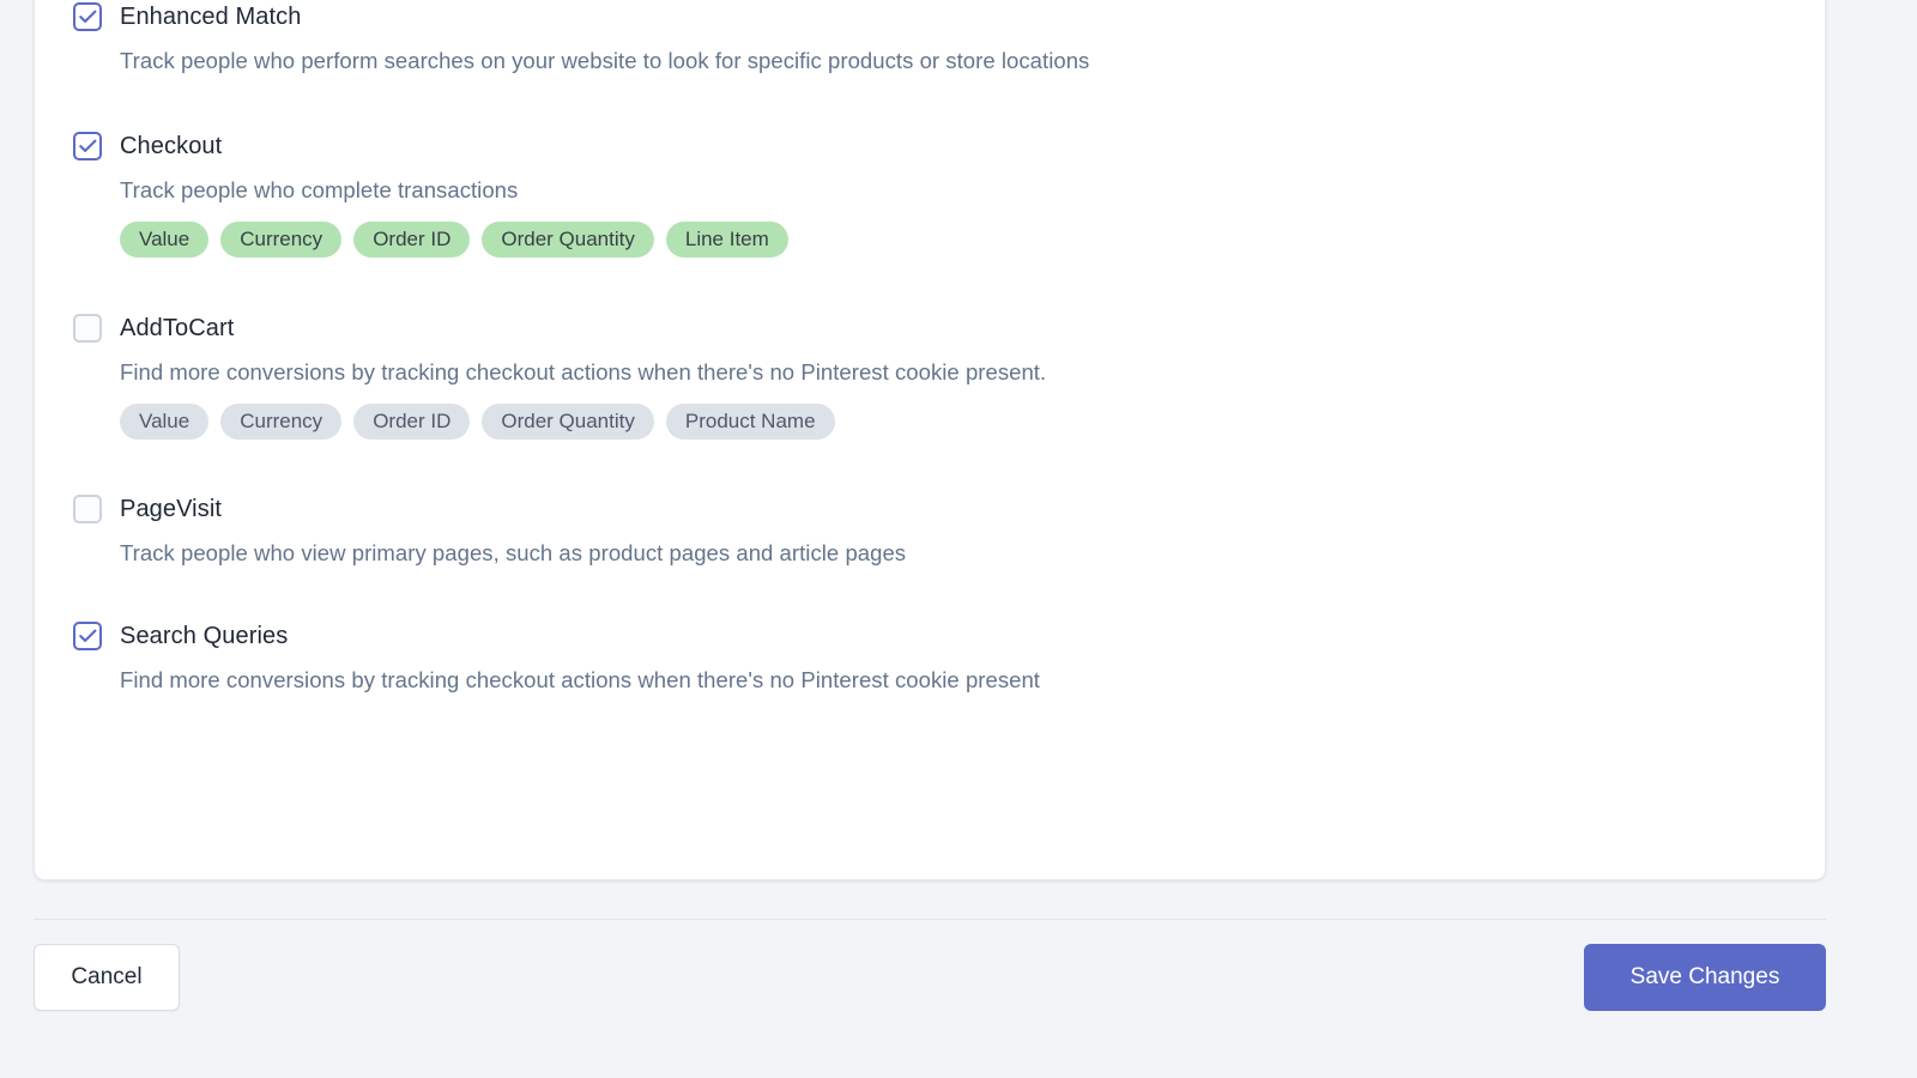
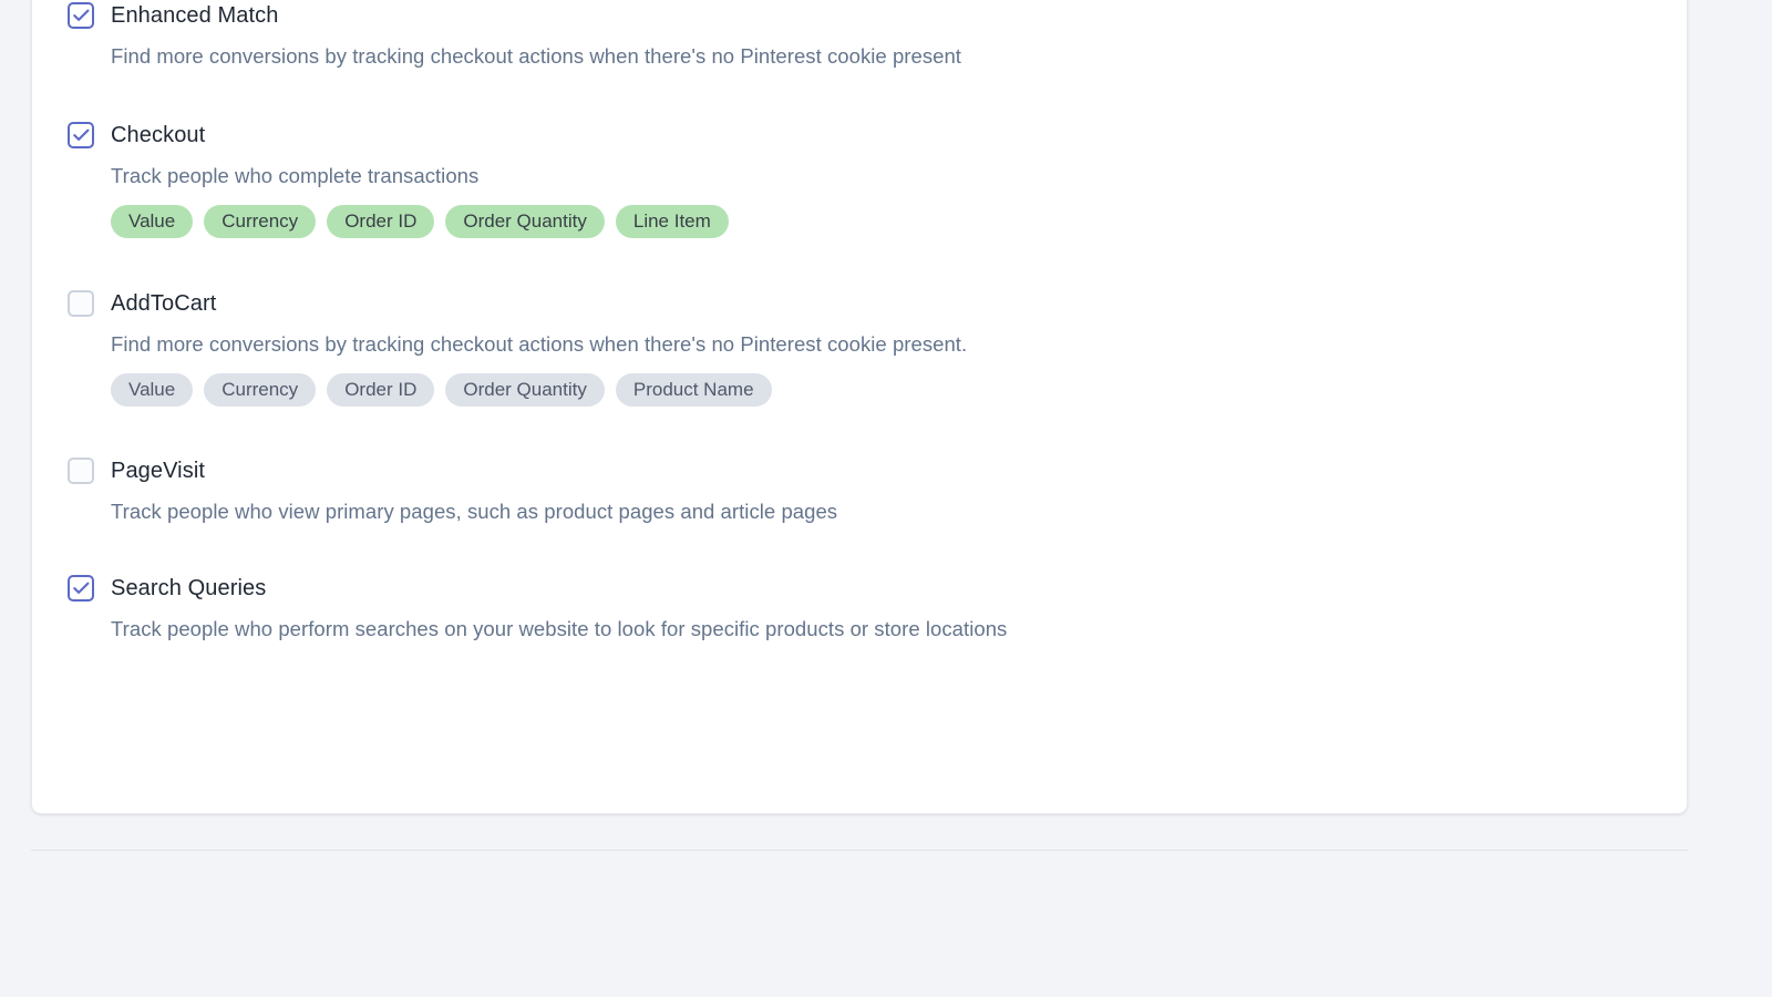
  Enhanced Match
- Track people who perform searches on your website to look for specific products or store locations
+ Find more conversions by tracking checkout actions when there's no Pinterest cookie present
  Checkout
  Track people who complete transactions
  Value
  Currency
  Order ID
  Order Quantity
  Line Item
  AddToCart
  Find more conversions by tracking checkout actions when there's no Pinterest cookie present.
  Value
  Currency
  Order ID
  Order Quantity
  Product Name
  PageVisit
  Track people who view primary pages, such as product pages and article pages
  Search Queries
- Find more conversions by tracking checkout actions when there's no Pinterest cookie present
+ Track people who perform searches on your website to look for specific products or store locations
- Cancel
- Save Changes
